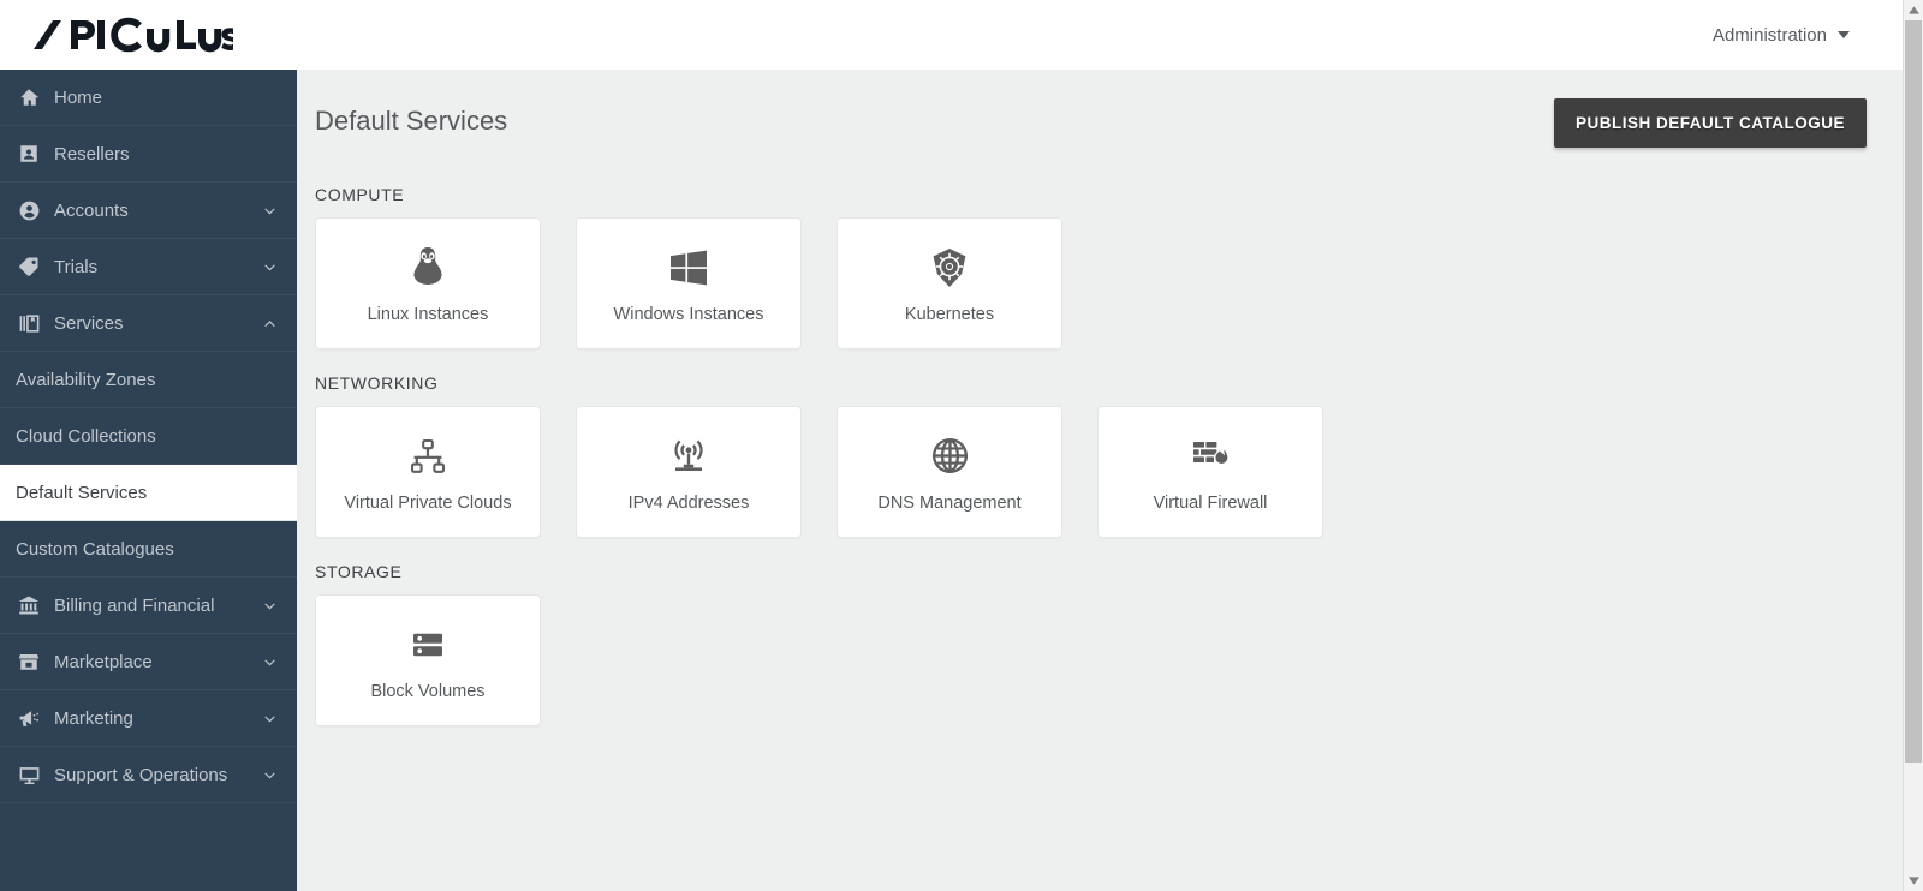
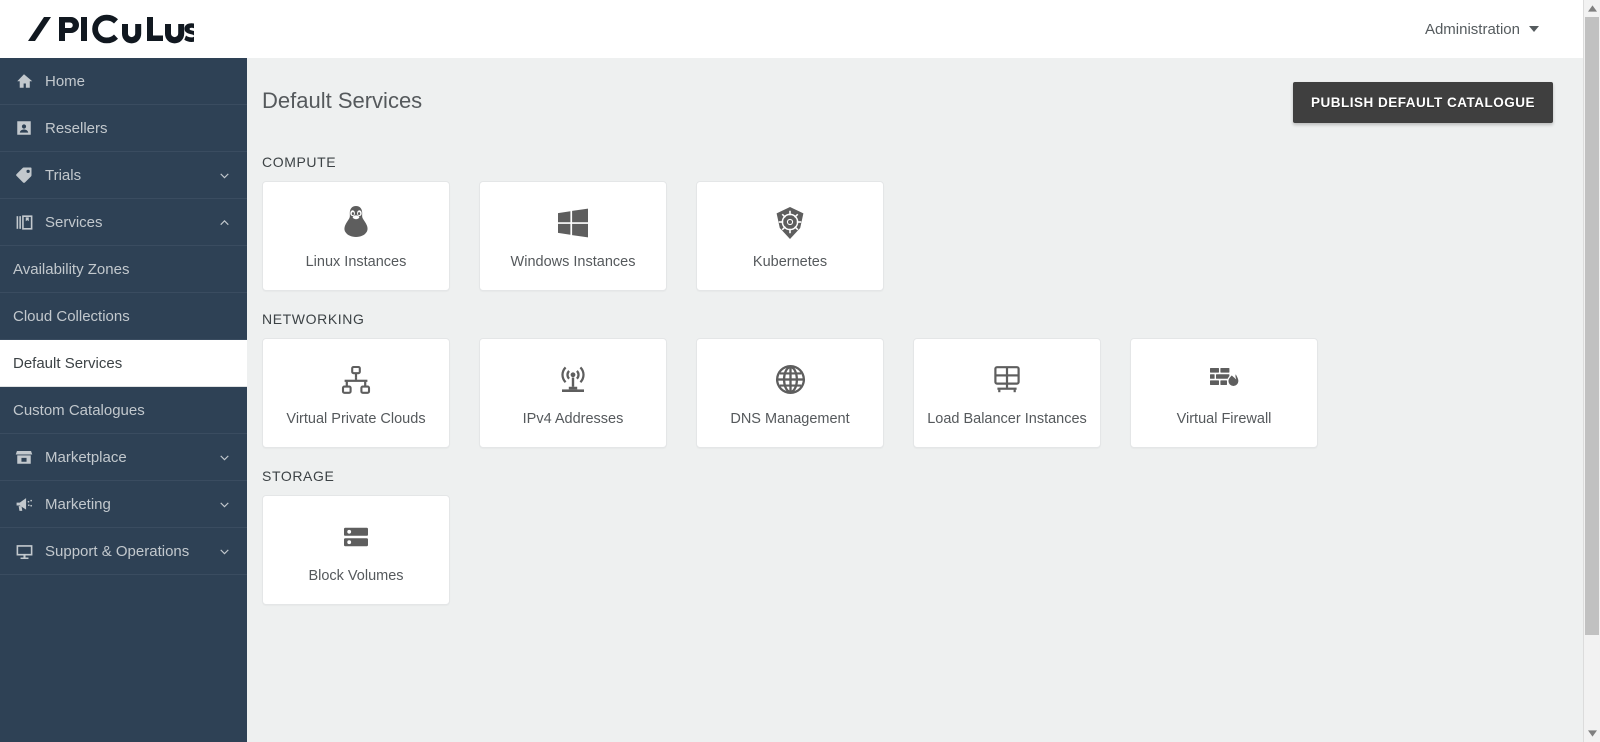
  Administration
  Home
  Resellers
- Accounts
  Trials
  Services
  Availability Zones
  Cloud Collections
  Default Services
  Custom Catalogues
- Billing and Financial
  Marketplace
  Marketing
  Support & Operations
  Default Services
  PUBLISH DEFAULT CATALOGUE
  COMPUTE
  Linux Instances
  Windows Instances
  Kubernetes
  NETWORKING
  Virtual Private Clouds
  IPv4 Addresses
  DNS Management
+ Load Balancer Instances
  Virtual Firewall
  STORAGE
  Block Volumes
